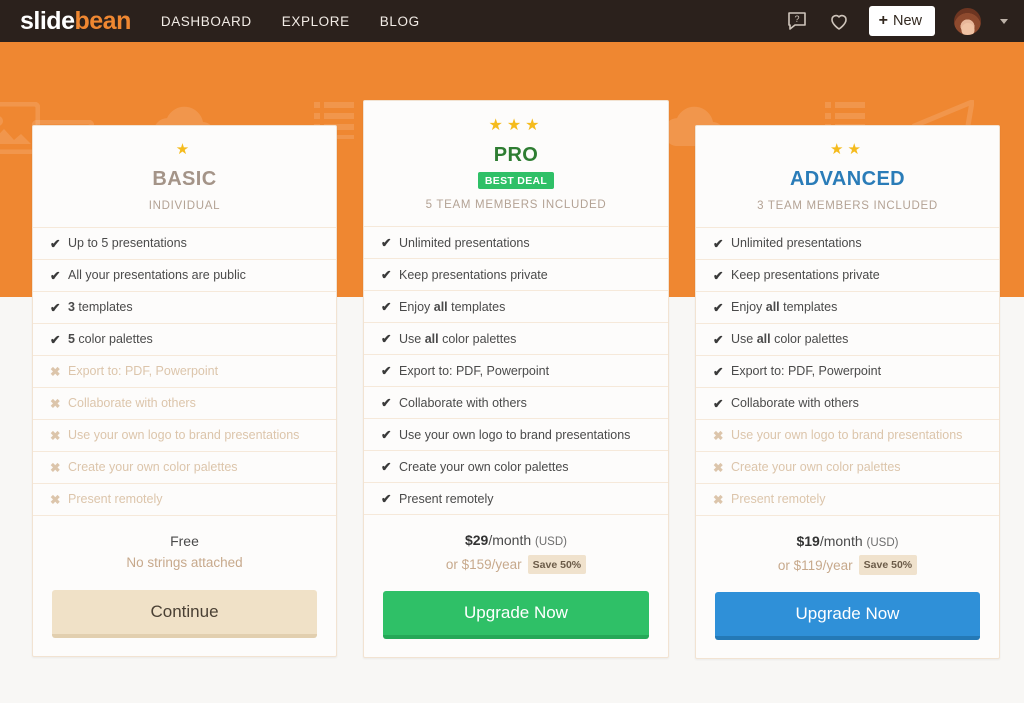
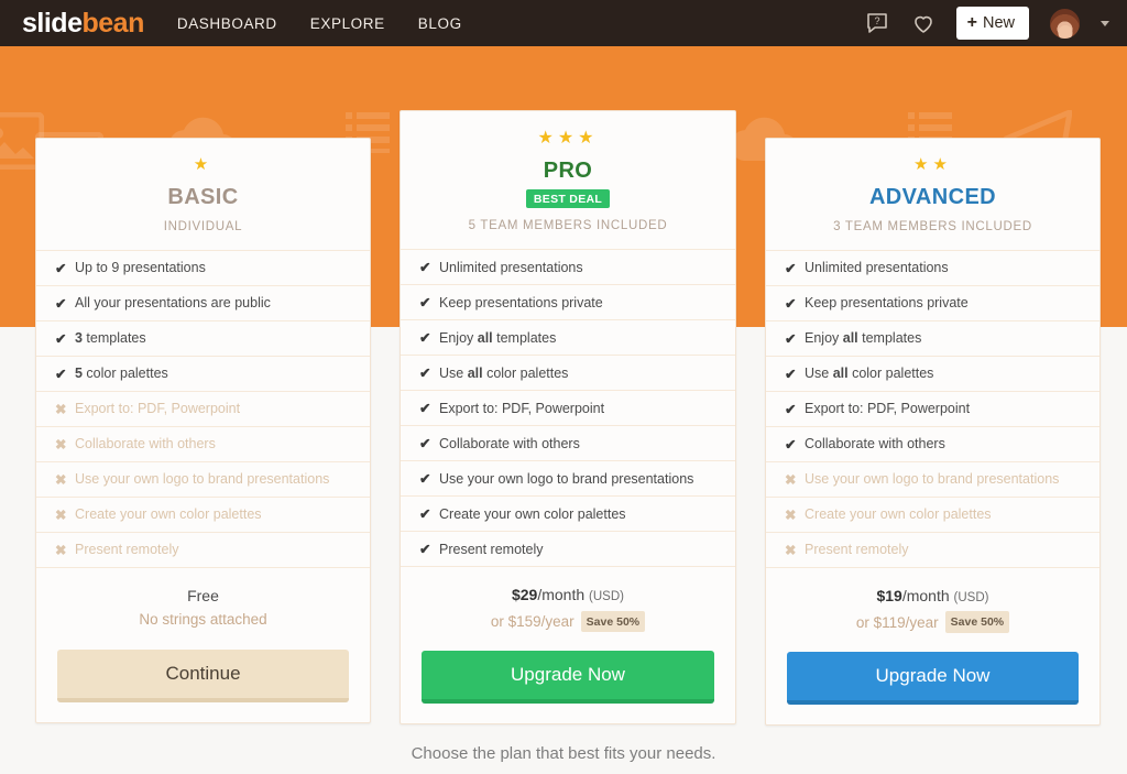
  slidebean
  DASHBOARD
  EXPLORE
  BLOG
  ?
  +
  New
  ★
  BASIC
  INDIVIDUAL
  ✔
- Up to 5 presentations
+ Up to 9 presentations
  ✔
  All your presentations are public
  ✔
  3 templates
  ✔
  5 color palettes
  ✖
  Export to: PDF, Powerpoint
  ✖
  Collaborate with others
  ✖
  Use your own logo to brand presentations
  ✖
  Create your own color palettes
  ✖
  Present remotely
  Free
  No strings attached
  Continue
  ★★★
  PRO
  BEST DEAL
  5 TEAM MEMBERS INCLUDED
  ✔
  Unlimited presentations
  ✔
  Keep presentations private
  ✔
  Enjoy all templates
  ✔
  Use all color palettes
  ✔
  Export to: PDF, Powerpoint
  ✔
  Collaborate with others
  ✔
  Use your own logo to brand presentations
  ✔
  Create your own color palettes
  ✔
  Present remotely
  $29/month (USD)
  or $159/year
  Save 50%
  Upgrade Now
  ★★
  ADVANCED
  3 TEAM MEMBERS INCLUDED
  ✔
  Unlimited presentations
  ✔
  Keep presentations private
  ✔
  Enjoy all templates
  ✔
  Use all color palettes
  ✔
  Export to: PDF, Powerpoint
  ✔
  Collaborate with others
  ✖
  Use your own logo to brand presentations
  ✖
  Create your own color palettes
  ✖
  Present remotely
  $19/month (USD)
  or $119/year
  Save 50%
  Upgrade Now
+ Choose the plan that best fits your needs.
